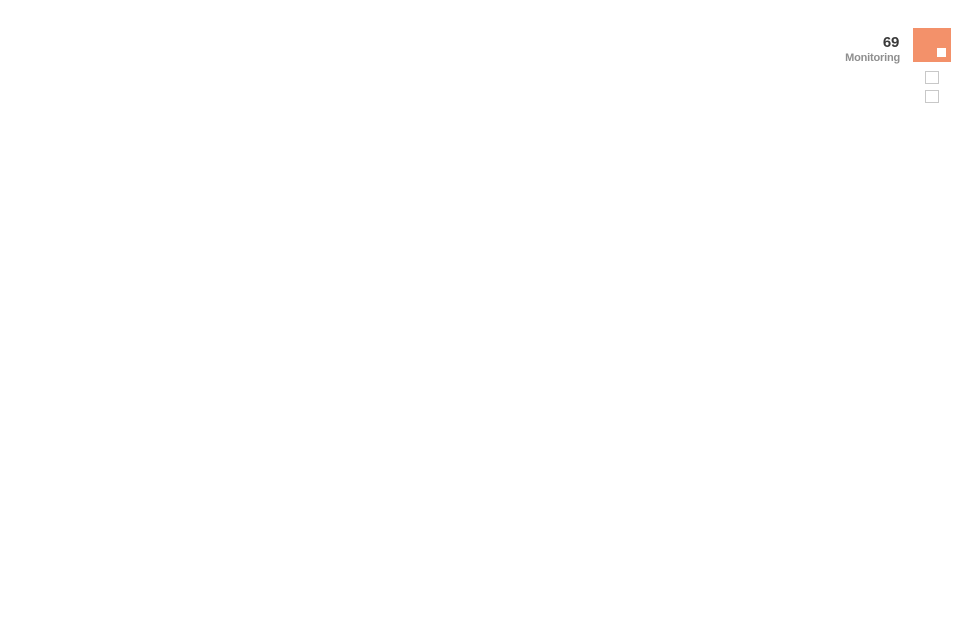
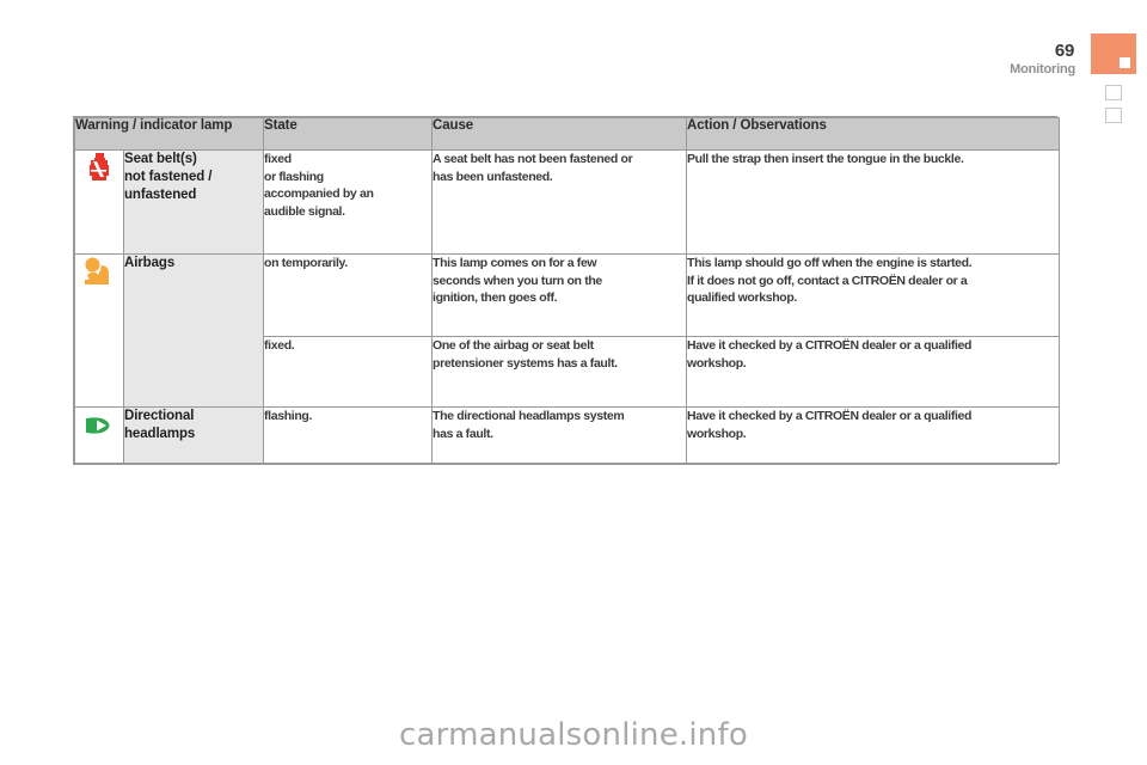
  69
  Monitoring
+ Warning / indicator lamp	State	Cause	Action / Observations
+ 	Seat belt(s) not fastened / unfastened	fixed or flashing accompanied by an audible signal.	A seat belt has not been fastened or has been unfastened.	Pull the strap then insert the tongue in the buckle.
+ 	Airbags	on temporarily.	This lamp comes on for a few seconds when you turn on the ignition, then goes off.	This lamp should go off when the engine is started. If it does not go off, contact a CITROËN dealer or a qualified workshop.
+ fixed.	One of the airbag or seat belt pretensioner systems has a fault.	Have it checked by a CITROËN dealer or a qualified workshop.
+ 	Directional headlamps	flashing.	The directional headlamps system has a fault.	Have it checked by a CITROËN dealer or a qualified workshop.
+ carmanualsonline.info
